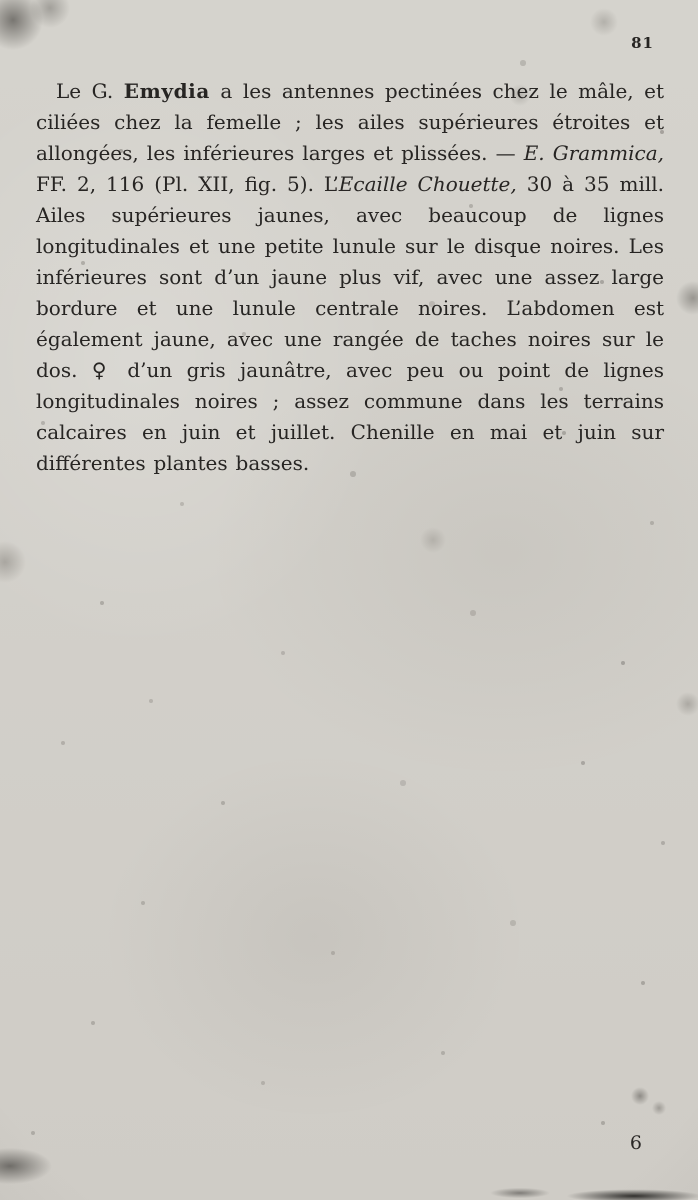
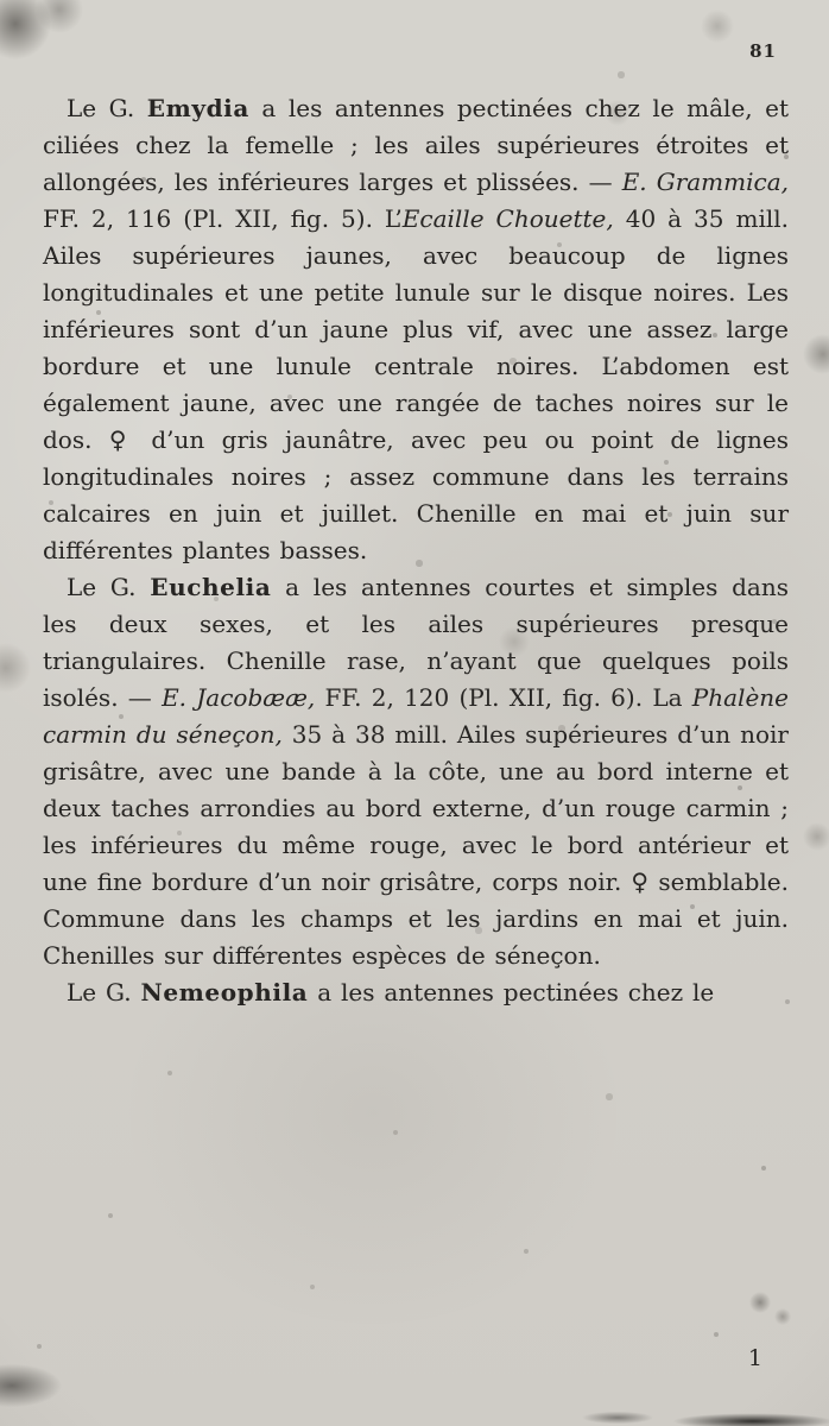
  81
- Le G. Emydia a les antennes pectinées chez le mâle, et ciliées chez la femelle ; les ailes supérieures étroites et allongées, les inférieures larges et plissées. — E. Grammica, FF. 2, 116 (Pl. XII, fig. 5). L’Ecaille Chouette, 30 à 35 mill. Ailes supérieures jaunes, avec beaucoup de lignes longitudinales et une petite lunule sur le disque noires. Les inférieures sont d’un jaune plus vif, avec une assez large bordure et une lunule centrale noires. L’abdomen est également jaune, avec une rangée de taches noires sur le dos. ♀ d’un gris jaunâtre, avec peu ou point de lignes longitudinales noires ; assez commune dans les terrains calcaires en juin et juillet. Chenille en mai et juin sur différentes plantes basses.
+ Le G. Emydia a les antennes pectinées chez le mâle, et ciliées chez la femelle ; les ailes supérieures étroites et allongées, les inférieures larges et plissées. — E. Grammica, FF. 2, 116 (Pl. XII, fig. 5). L’Ecaille Chouette, 40 à 35 mill. Ailes supérieures jaunes, avec beaucoup de lignes longitudinales et une petite lunule sur le disque noires. Les inférieures sont d’un jaune plus vif, avec une assez large bordure et une lunule centrale noires. L’abdomen est également jaune, avec une rangée de taches noires sur le dos. ♀ d’un gris jaunâtre, avec peu ou point de lignes longitudinales noires ; assez commune dans les terrains calcaires en juin et juillet. Chenille en mai et juin sur différentes plantes basses.
+ Le G. Euchelia a les antennes courtes et simples dans les deux sexes, et les ailes supérieures presque triangulaires. Chenille rase, n’ayant que quelques poils isolés. — E. Jacobææ, FF. 2, 120 (Pl. XII, fig. 6). La Phalène carmin du séneçon, 35 à 38 mill. Ailes supérieures d’un noir grisâtre, avec une bande à la côte, une au bord interne et deux taches arrondies au bord externe, d’un rouge carmin ; les inférieures du même rouge, avec le bord antérieur et une fine bordure d’un noir grisâtre, corps noir. ♀ semblable. Commune dans les champs et les jardins en mai et juin. Chenilles sur différentes espèces de séneçon.
+ Le G. Nemeophila a les antennes pectinées chez le
- 6
+ 1
